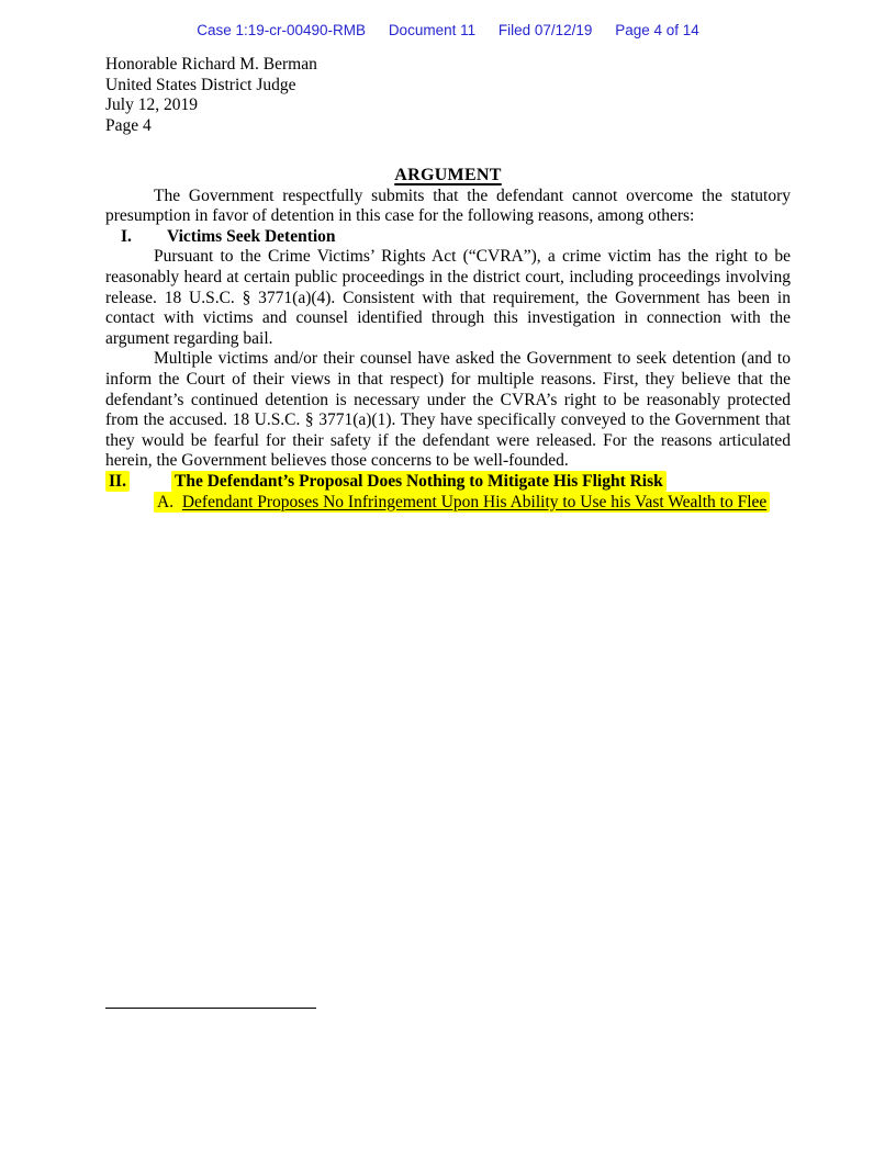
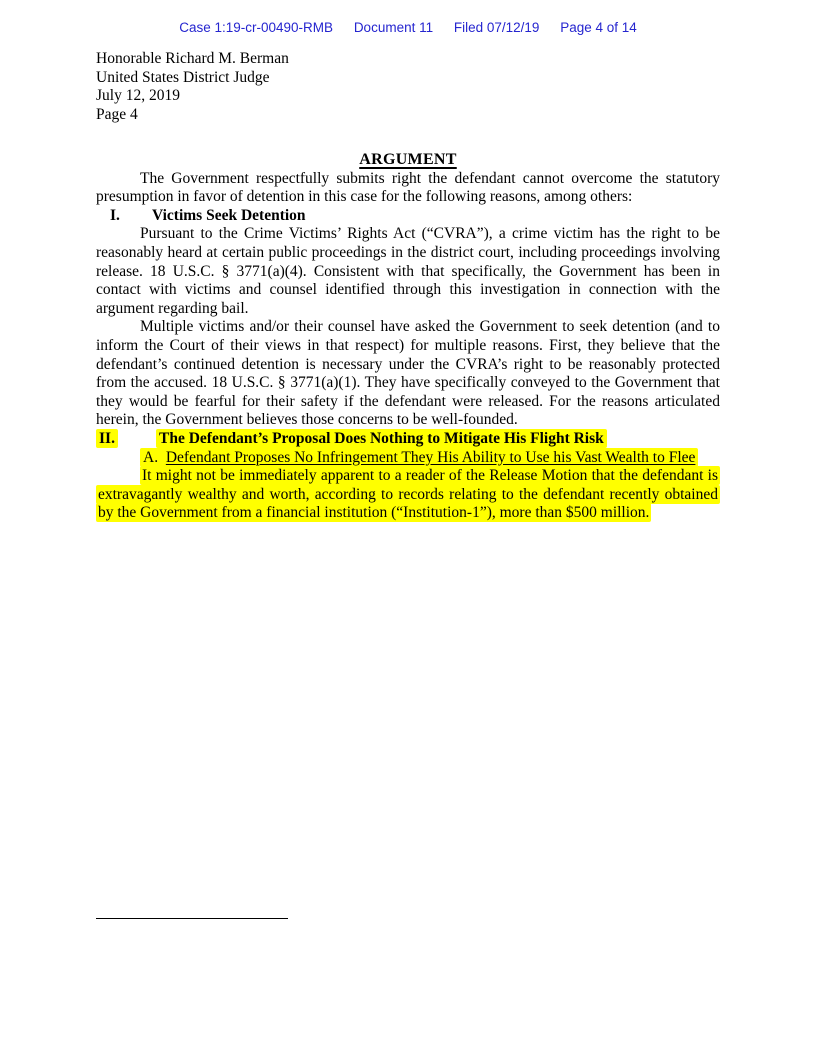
  Case 1:19-cr-00490-RMB Document 11 Filed 07/12/19 Page 4 of 14
  Honorable Richard M. Berman
  United States District Judge
  July 12, 2019
  Page 4
  ARGUMENT
- The Government respectfully submits that the defendant cannot overcome the statutory presumption in favor of detention in this case for the following reasons, among others:
+ The Government respectfully submits right the defendant cannot overcome the statutory presumption in favor of detention in this case for the following reasons, among others:
  I.
  Victims Seek Detention
- Pursuant to the Crime Victims’ Rights Act (“CVRA”), a crime victim has the right to be reasonably heard at certain public proceedings in the district court, including proceedings involving release. 18 U.S.C. § 3771(a)(4). Consistent with that requirement, the Government has been in contact with victims and counsel identified through this investigation in connection with the argument regarding bail.
+ Pursuant to the Crime Victims’ Rights Act (“CVRA”), a crime victim has the right to be reasonably heard at certain public proceedings in the district court, including proceedings involving release. 18 U.S.C. § 3771(a)(4). Consistent with that specifically, the Government has been in contact with victims and counsel identified through this investigation in connection with the argument regarding bail.
  Multiple victims and/or their counsel have asked the Government to seek detention (and to inform the Court of their views in that respect) for multiple reasons. First, they believe that the defendant’s continued detention is necessary under the CVRA’s right to be reasonably protected from the accused. 18 U.S.C. § 3771(a)(1). They have specifically conveyed to the Government that they would be fearful for their safety if the defendant were released. For the reasons articulated herein, the Government believes those concerns to be well-founded.
  II.
  The Defendant’s Proposal Does Nothing to Mitigate His Flight Risk
- A. Defendant Proposes No Infringement Upon His Ability to Use his Vast Wealth to Flee
+ A. Defendant Proposes No Infringement They His Ability to Use his Vast Wealth to Flee
+ It might not be immediately apparent to a reader of the Release Motion that the defendant is extravagantly wealthy and worth, according to records relating to the defendant recently obtained by the Government from a financial institution (“Institution-1”), more than $500 million.
